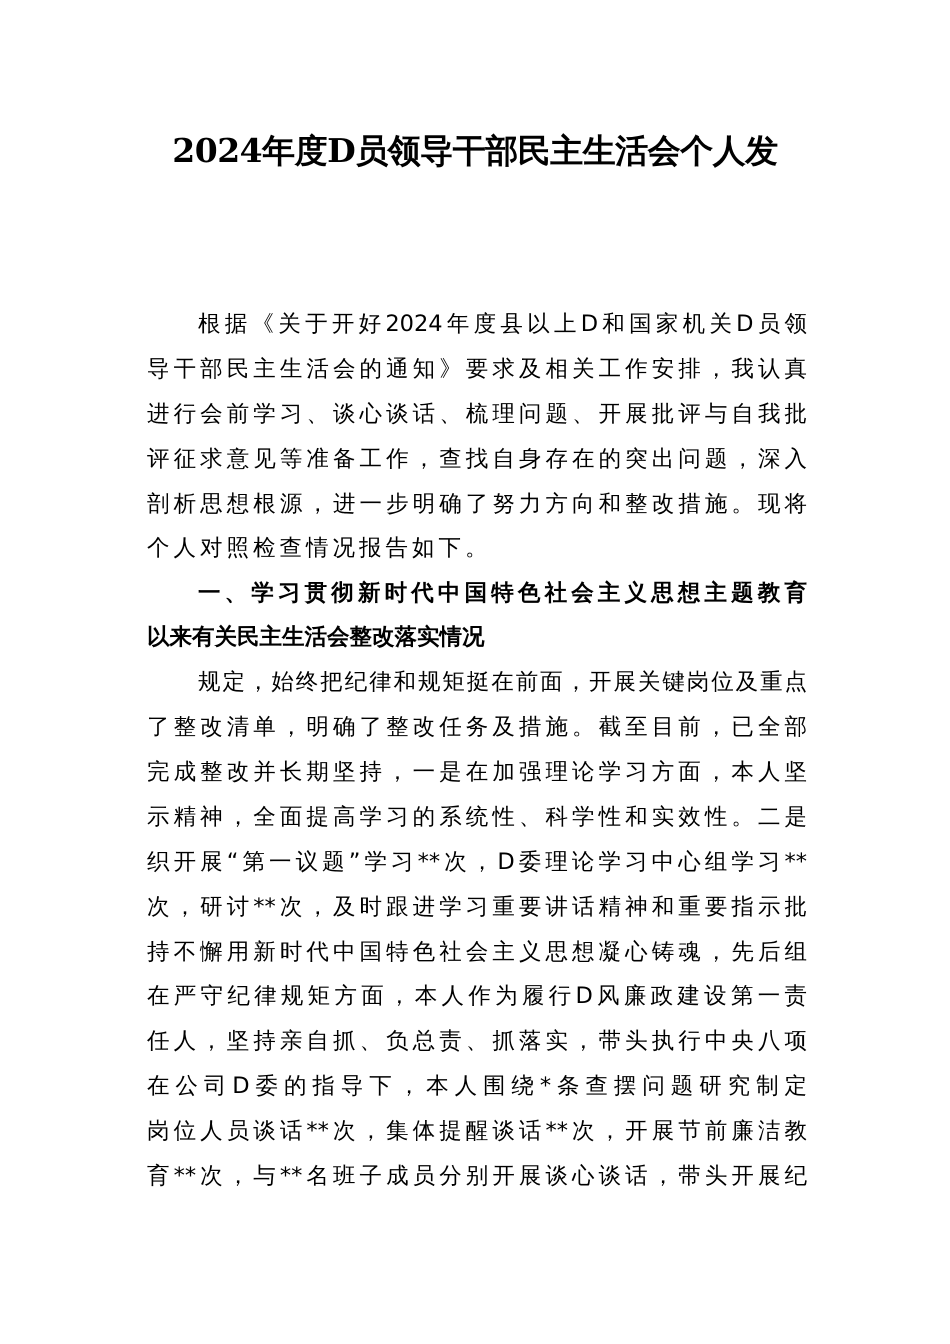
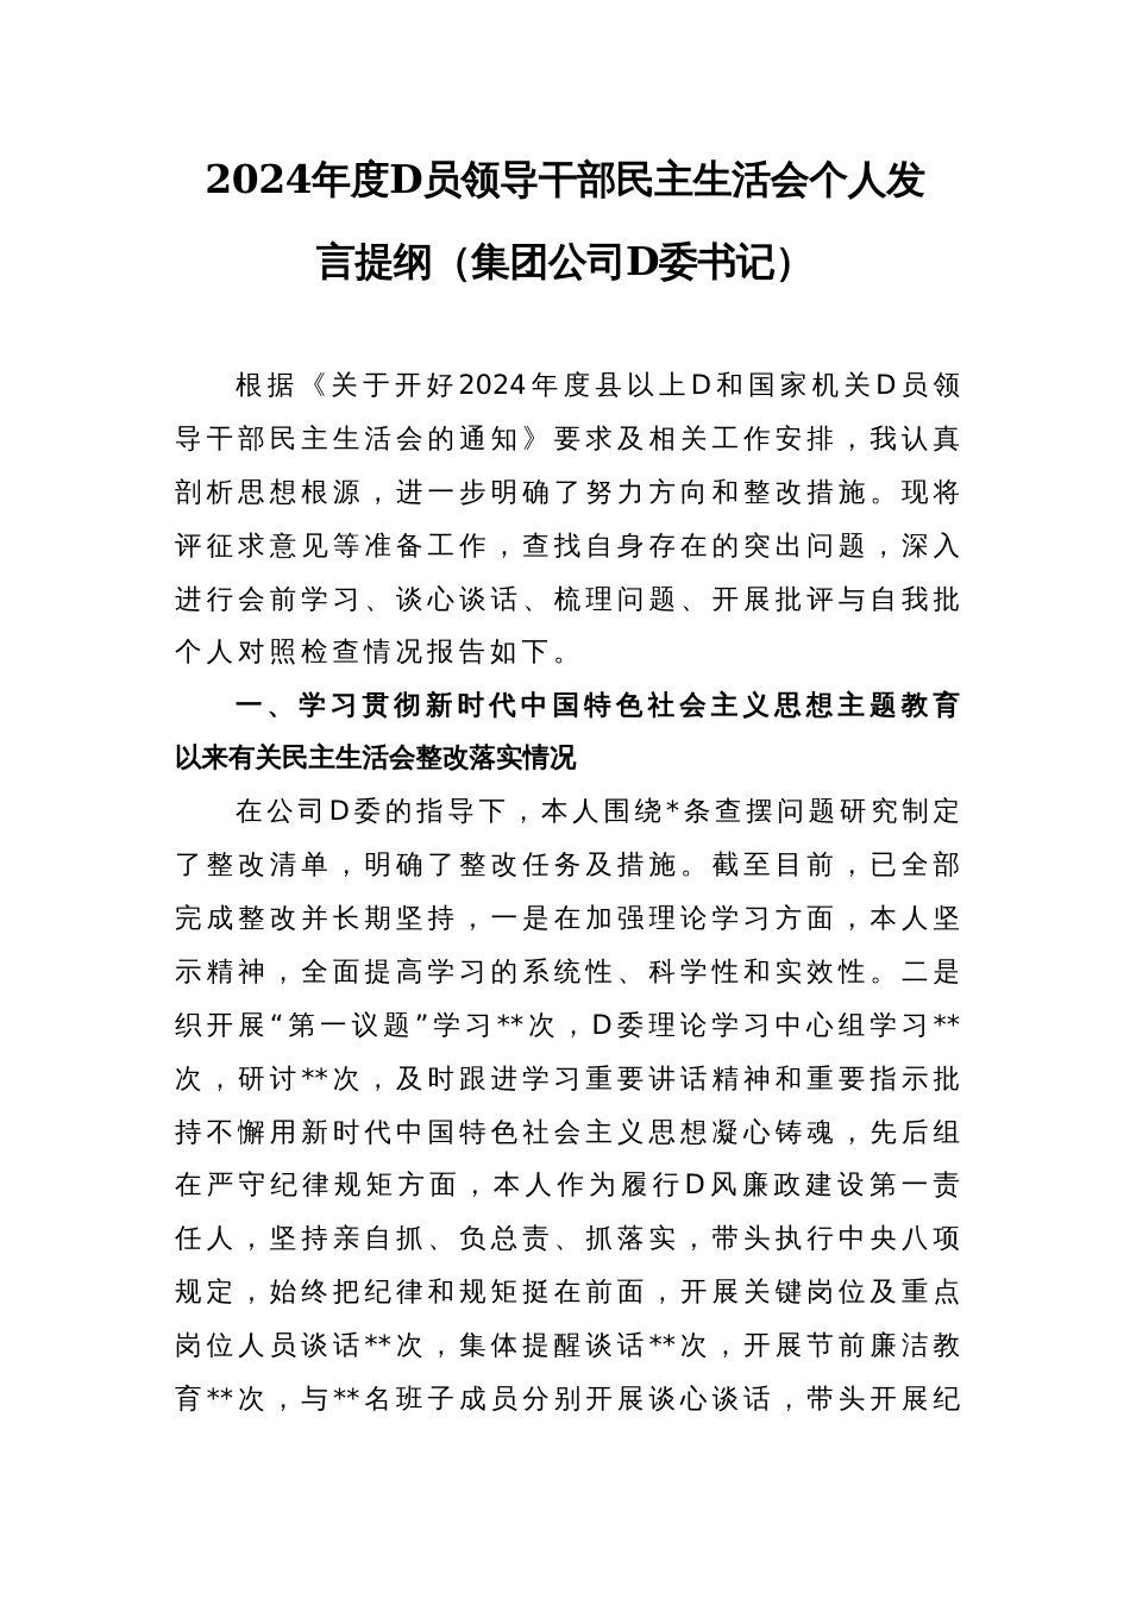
  2024年度D员领导干部民主生活会个人发
+ 言提纲（集团公司D委书记）
  根据《关于开好2024年度县以上D和国家机关D员领
  导干部民主生活会的通知》要求及相关工作安排，我认真
- 进行会前学习、谈心谈话、梳理问题、开展批评与自我批
+ 剖析思想根源，进一步明确了努力方向和整改措施。现将
  评征求意见等准备工作，查找自身存在的突出问题，深入
- 剖析思想根源，进一步明确了努力方向和整改措施。现将
+ 进行会前学习、谈心谈话、梳理问题、开展批评与自我批
  个人对照检查情况报告如下。
  一、学习贯彻新时代中国特色社会主义思想主题教育
  以来有关民主生活会整改落实情况
- 规定，始终把纪律和规矩挺在前面，开展关键岗位及重点
+ 在公司D委的指导下，本人围绕*条查摆问题研究制定
  了整改清单，明确了整改任务及措施。截至目前，已全部
  完成整改并长期坚持，一是在加强理论学习方面，本人坚
  示精神，全面提高学习的系统性、科学性和实效性。二是
  织开展“第一议题”学习**次，D委理论学习中心组学习**
  次，研讨**次，及时跟进学习重要讲话精神和重要指示批
  持不懈用新时代中国特色社会主义思想凝心铸魂，先后组
  在严守纪律规矩方面，本人作为履行D风廉政建设第一责
  任人，坚持亲自抓、负总责、抓落实，带头执行中央八项
- 在公司D委的指导下，本人围绕*条查摆问题研究制定
+ 规定，始终把纪律和规矩挺在前面，开展关键岗位及重点
  岗位人员谈话**次，集体提醒谈话**次，开展节前廉洁教
  育**次，与**名班子成员分别开展谈心谈话，带头开展纪
